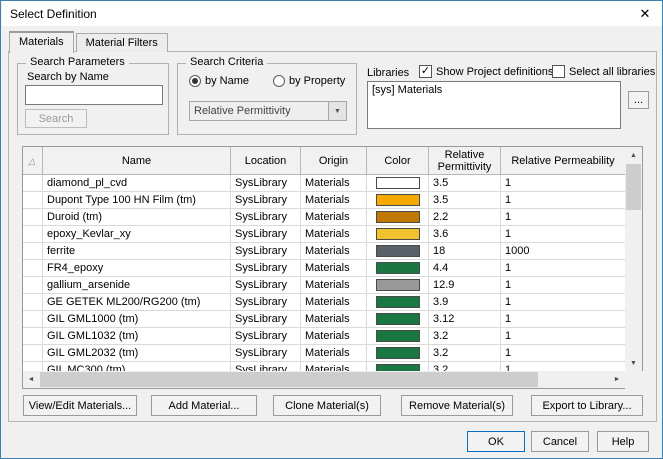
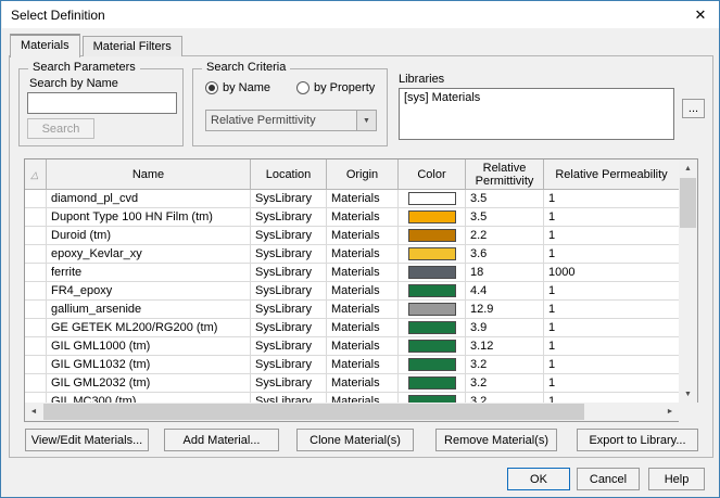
  Select Definition
  ✕
  Materials
  Material Filters
  Search Parameters
  Search by Name
  Search
  Search Criteria
  by Name
  by Property
  Relative Permittivity
  Libraries
- ✓
- Show Project definitions
- Select all libraries
  [sys] Materials
  ...
  Name
  Location
  Origin
  Color
  Relative Permittivity
  Relative Permeability
  diamond_pl_cvd
  SysLibrary
  Materials
  3.5
  1
  Dupont Type 100 HN Film (tm)
  SysLibrary
  Materials
  3.5
  1
  Duroid (tm)
  SysLibrary
  Materials
  2.2
  1
  epoxy_Kevlar_xy
  SysLibrary
  Materials
  3.6
  1
  ferrite
  SysLibrary
  Materials
  18
  1000
  FR4_epoxy
  SysLibrary
  Materials
  4.4
  1
  gallium_arsenide
  SysLibrary
  Materials
  12.9
  1
  GE GETEK ML200/RG200 (tm)
  SysLibrary
  Materials
  3.9
  1
  GIL GML1000 (tm)
  SysLibrary
  Materials
  3.12
  1
  GIL GML1032 (tm)
  SysLibrary
  Materials
  3.2
  1
  GIL GML2032 (tm)
  SysLibrary
  Materials
  3.2
  1
  GIL MC300 (tm)
  SysLibrary
  Materials
  3.2
  1
  View/Edit Materials...
  Add Material...
  Clone Material(s)
  Remove Material(s)
  Export to Library...
  OK
  Cancel
  Help
